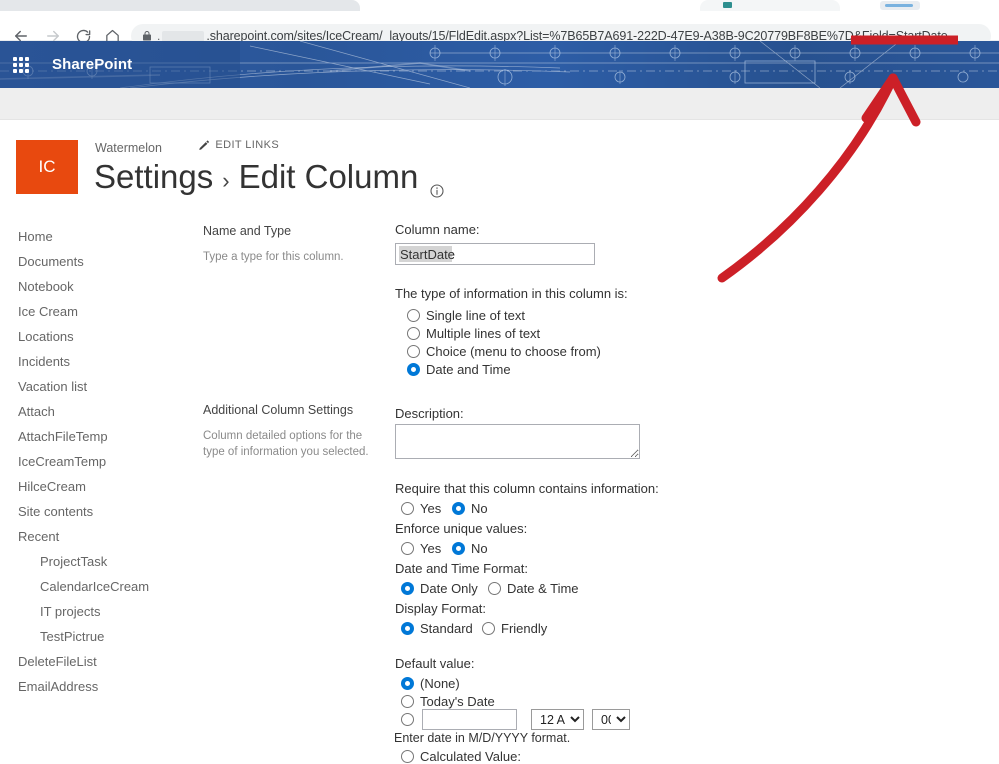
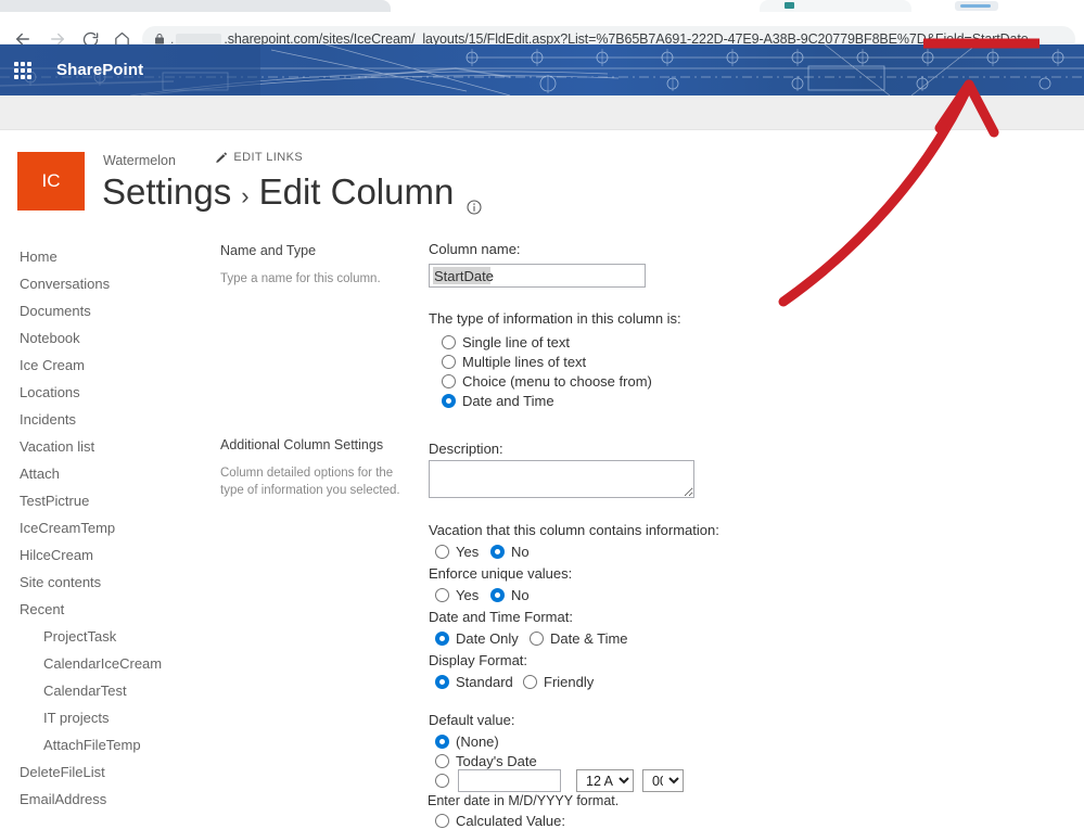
  .
  .sharepoint.com/sites/IceCream/_layouts/15/FldEdit.aspx?List=%7B65B7A691-222D-47E9-A38B-9C20779BF8BE%7D
  SharePoint
  IC
  Watermelon
  EDIT LINKS
  Settings
  ›
  Edit Column
  Home
+ Conversations
  Documents
  Notebook
  Ice Cream
  Locations
  Incidents
  Vacation list
  Attach
- AttachFileTemp
+ TestPictrue
  IceCreamTemp
  HilceCream
  Site contents
  Recent
  ProjectTask
  CalendarIceCream
+ CalendarTest
  IT projects
- TestPictrue
+ AttachFileTemp
  DeleteFileList
  EmailAddress
  Name and Type
- Type a type for this column.
+ Type a name for this column.
  Additional Column Settings
  Column detailed options for the type of information you selected.
  Column name:
  StartDate
  The type of information in this column is:
  Single line of text
  Multiple lines of text
  Choice (menu to choose from)
  Date and Time
  Description:
- Require that this column contains information:
+ Vacation that this column contains information:
  Yes
  No
  Enforce unique values:
  Yes
  No
  Date and Time Format:
  Date Only
  Date & Time
  Display Format:
  Standard
  Friendly
  Default value:
  (None)
  Today's Date
  12 A
  Enter date in M/D/YYYY format.
  Calculated Value:
